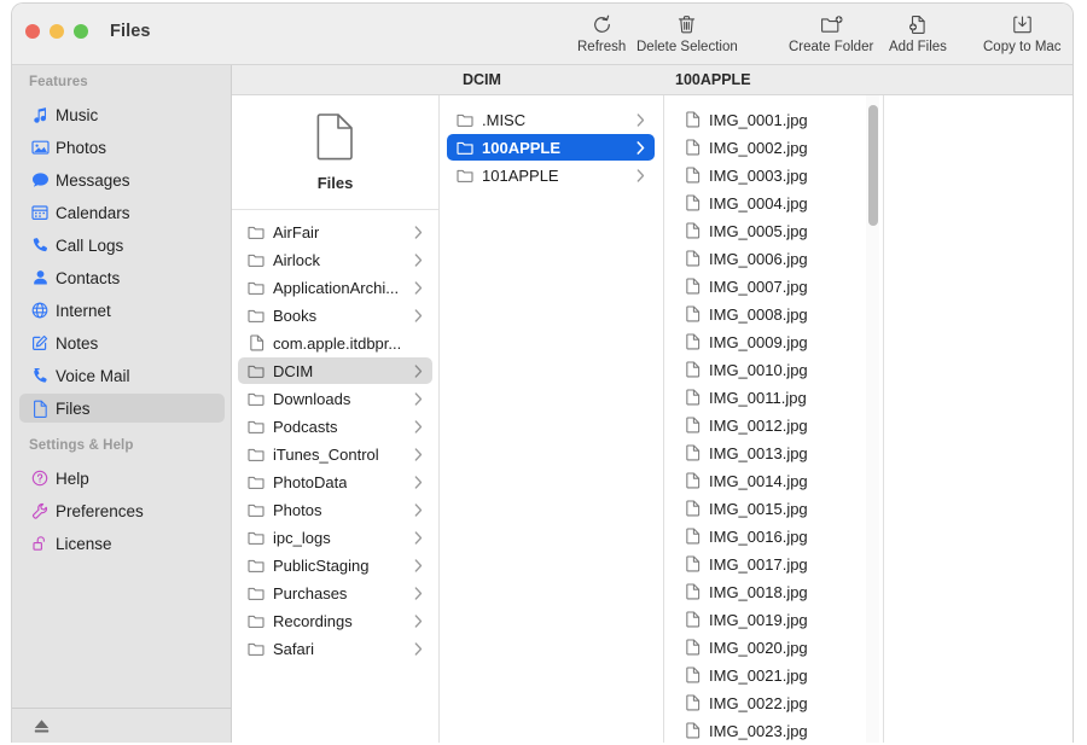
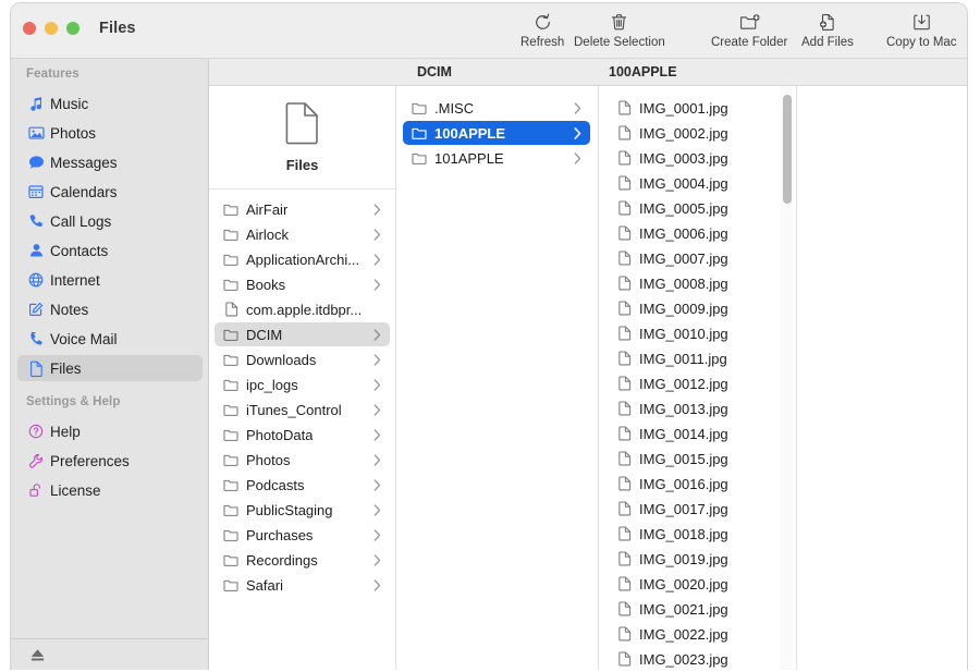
  Files
  Refresh
  Delete Selection
  Create Folder
  Add Files
  Copy to Mac
  Features
  Music
  Photos
  Messages
  Calendars
  Call Logs
  Contacts
  Internet
  Notes
  Voice Mail
  Files
  Settings & Help
  Help
  Preferences
  License
  DCIM
  100APPLE
  Files
  AirFair
  Airlock
  ApplicationArchi...
  Books
  com.apple.itdbpr...
  DCIM
  Downloads
- Podcasts
+ ipc_logs
  iTunes_Control
  PhotoData
  Photos
- ipc_logs
+ Podcasts
  PublicStaging
  Purchases
  Recordings
  Safari
  .MISC
  100APPLE
  101APPLE
  IMG_0001.jpg
  IMG_0002.jpg
  IMG_0003.jpg
  IMG_0004.jpg
  IMG_0005.jpg
  IMG_0006.jpg
  IMG_0007.jpg
  IMG_0008.jpg
  IMG_0009.jpg
  IMG_0010.jpg
  IMG_0011.jpg
  IMG_0012.jpg
  IMG_0013.jpg
  IMG_0014.jpg
  IMG_0015.jpg
  IMG_0016.jpg
  IMG_0017.jpg
  IMG_0018.jpg
  IMG_0019.jpg
  IMG_0020.jpg
  IMG_0021.jpg
  IMG_0022.jpg
  IMG_0023.jpg
